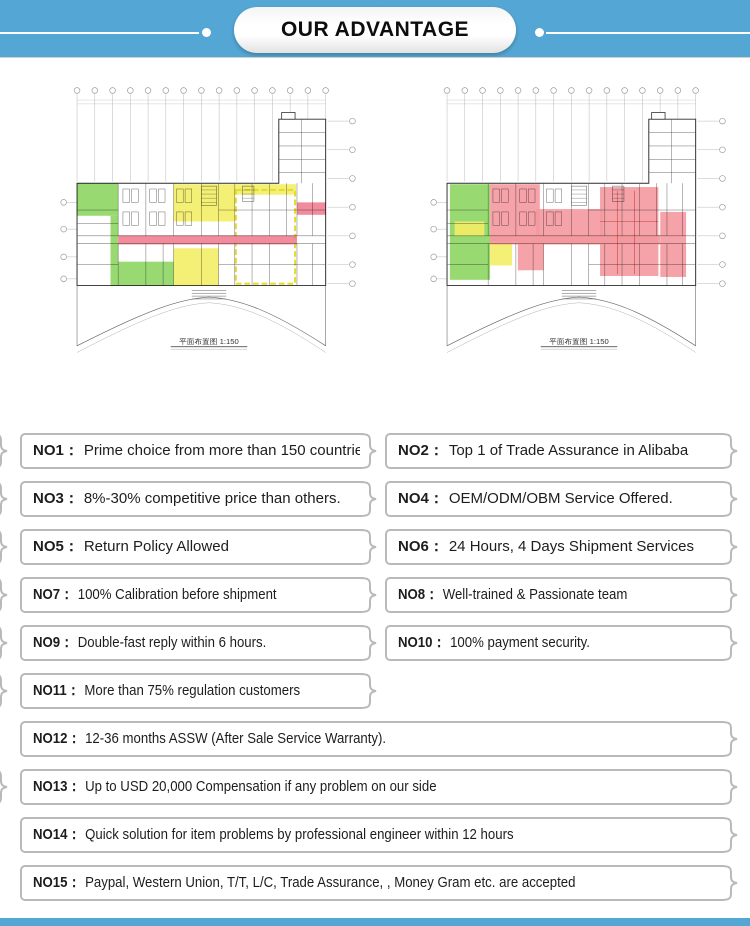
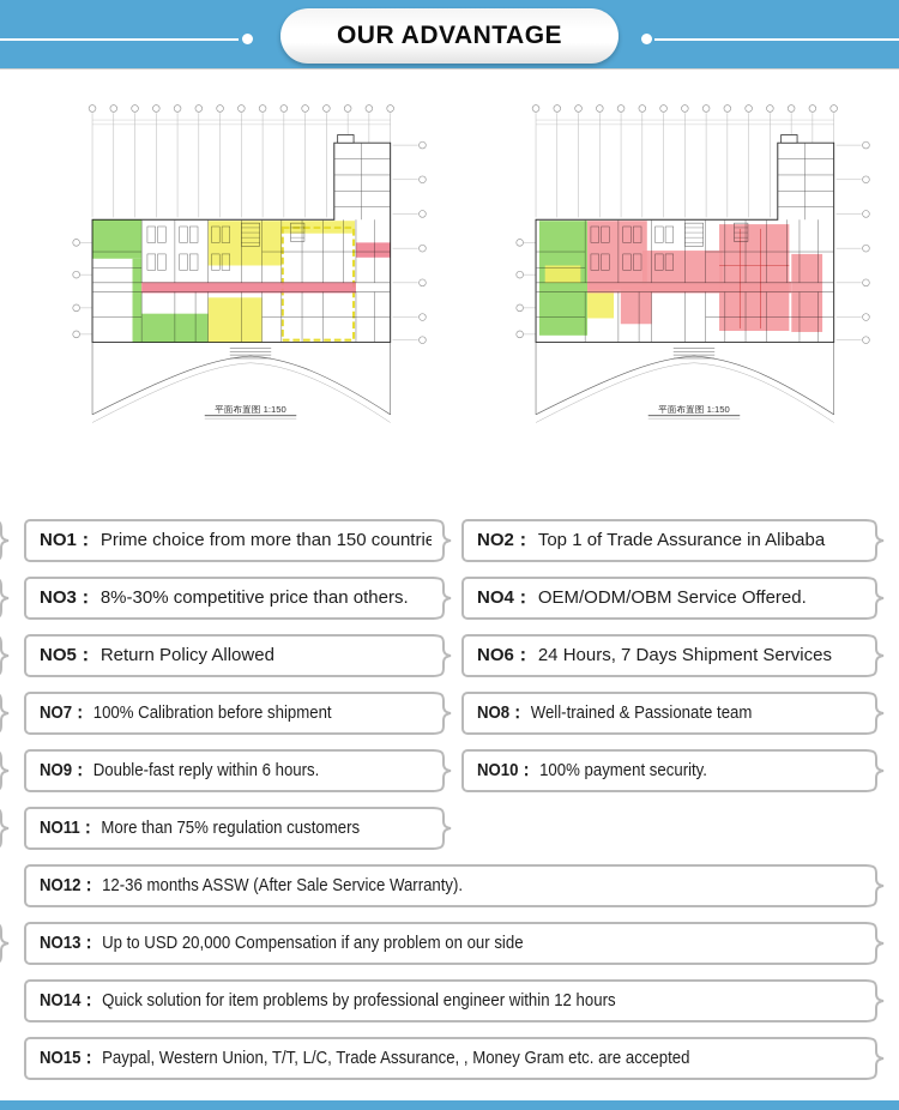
  OUR ADVANTAGE
  平面布置图 1:150
  平面布置图 1:150
  NO1： Prime choice from more than 150 countrie
  NO2： Top 1 of Trade Assurance in Alibaba
  NO3： 8%-30% competitive price than others.
  NO4： OEM/ODM/OBM Service Offered.
  NO5： Return Policy Allowed
- NO6： 24 Hours, 4 Days Shipment Services
+ NO6： 24 Hours, 7 Days Shipment Services
  NO7： 100% Calibration before shipment
  NO8： Well-trained & Passionate team
  NO9： Double-fast reply within 6 hours.
  NO10： 100% payment security.
  NO11： More than 75% regulation customers
  NO12： 12-36 months ASSW (After Sale Service Warranty).
  NO13： Up to USD 20,000 Compensation if any problem on our side
  NO14： Quick solution for item problems by professional engineer within 12 hours
  NO15： Paypal, Western Union, T/T, L/C, Trade Assurance, , Money Gram etc. are accepted
